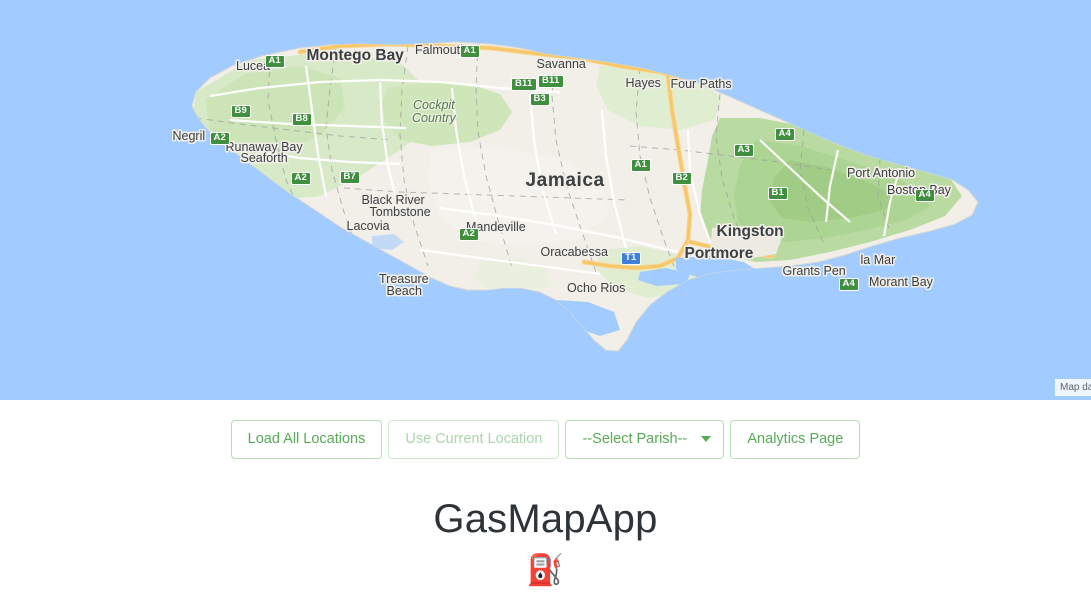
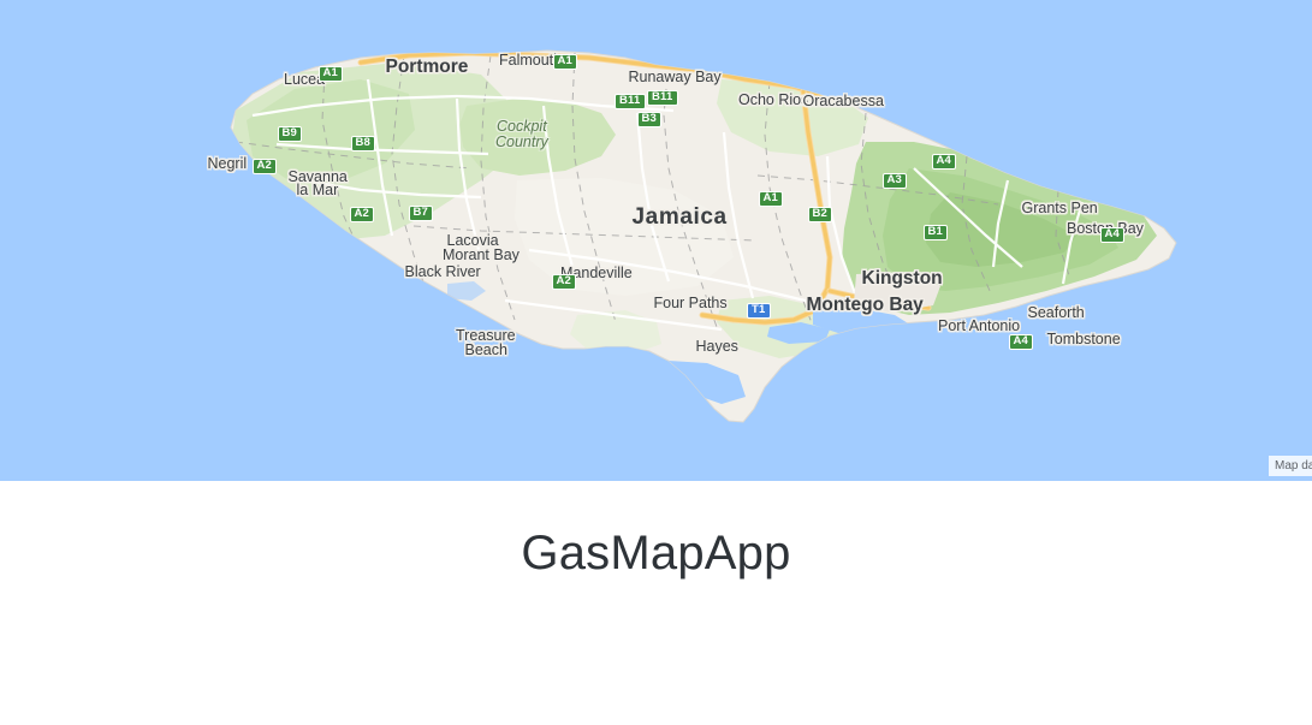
  Jamaica
- Montego Bay
+ Portmore
  Kingston
- Portmore
+ Montego Bay
  Luce
  Falmout
- Savanna
+ Runaway Bay
- Hayes
+ Ocho Rios
- Four Paths
+ Oracabessa
  Negril
- Runaway Bay
+ Savanna
- Seaforth
+ la Mar
- Black River
+ Lacovia
- Tombstone
+ Morant Bay
- Lacovia
+ Black River
  andeville
- Oracabessa
+ Four Paths
  Treasure
  Beach
- Ocho Rios
+ Hayes
- Port Antonio
+ Grants Pen
- la Mar
+ Seaforth
- Grants Pen
+ Port Antonio
- Morant Bay
+ Tombstone
  Cockpit
  Country
  A1
  A1
  B11
  B11
  B3
  B9
  B8
  A2
  A4
  A3
  A1
  A2
  B7
  B2
  B1
  A4
  A2
  T1
  A4
- Load All Locations
- Use Current Location
- --Select Parish--
- Analytics Page
  GasMapApp
- ⛽
